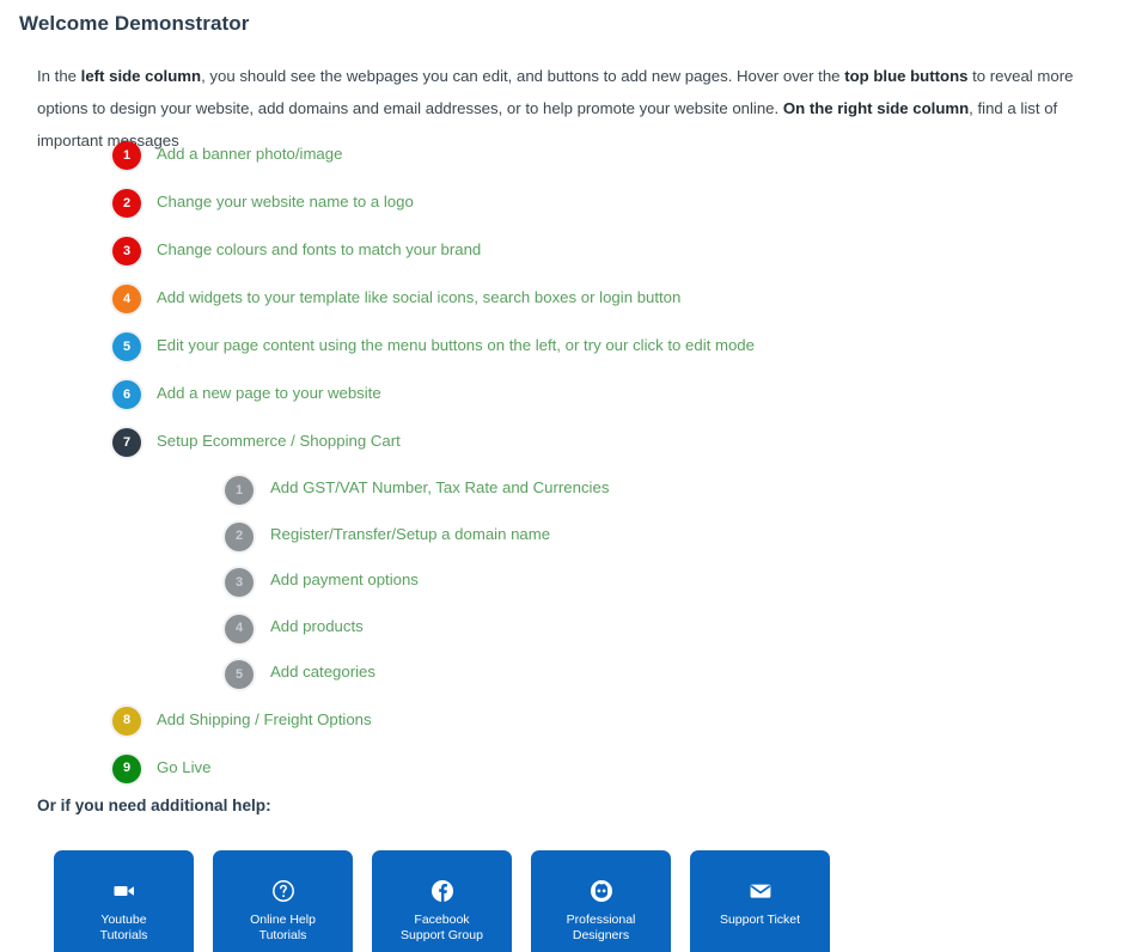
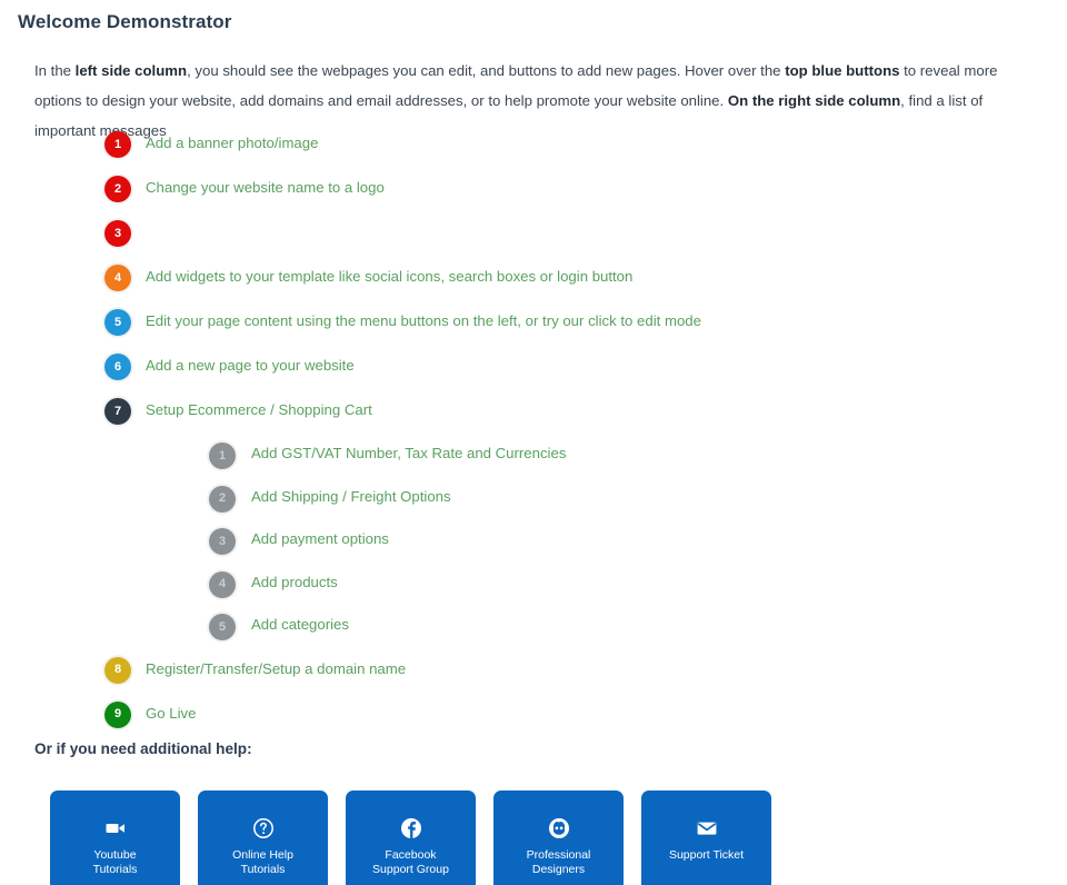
  Welcome Demonstrator
  In the left side column, you should see the webpages you can edit, and buttons to add new pages. Hover over the top blue buttons to reveal more options to design your website, add domains and email addresses, or to help promote your website online. On the right side column, find a list of important mssages
  1
  Add a banner photo/image
  2
  Change your website name to a logo
  3
- Change colours and fonts to match your brand
  4
  Add widgets to your template like social icons, search boxes or login button
  5
  Edit your page content using the menu buttons on the left, or try our click to edit mode
  6
  Add a new page to your website
  7
  Setup Ecommerce / Shopping Cart
  1
  Add GST/VAT Number, Tax Rate and Currencies
  2
- Register/Transfer/Setup a domain name
+ Add Shipping / Freight Options
  3
  Add payment options
  4
  Add products
  5
  Add categories
  8
- Add Shipping / Freight Options
+ Register/Transfer/Setup a domain name
  9
  Go Live
  Or if you need additional help:
  Youtube
  Tutorials
  Online Help
  Tutorials
  Facebook
  Support Group
  Professional
  Designers
  Support Ticket
